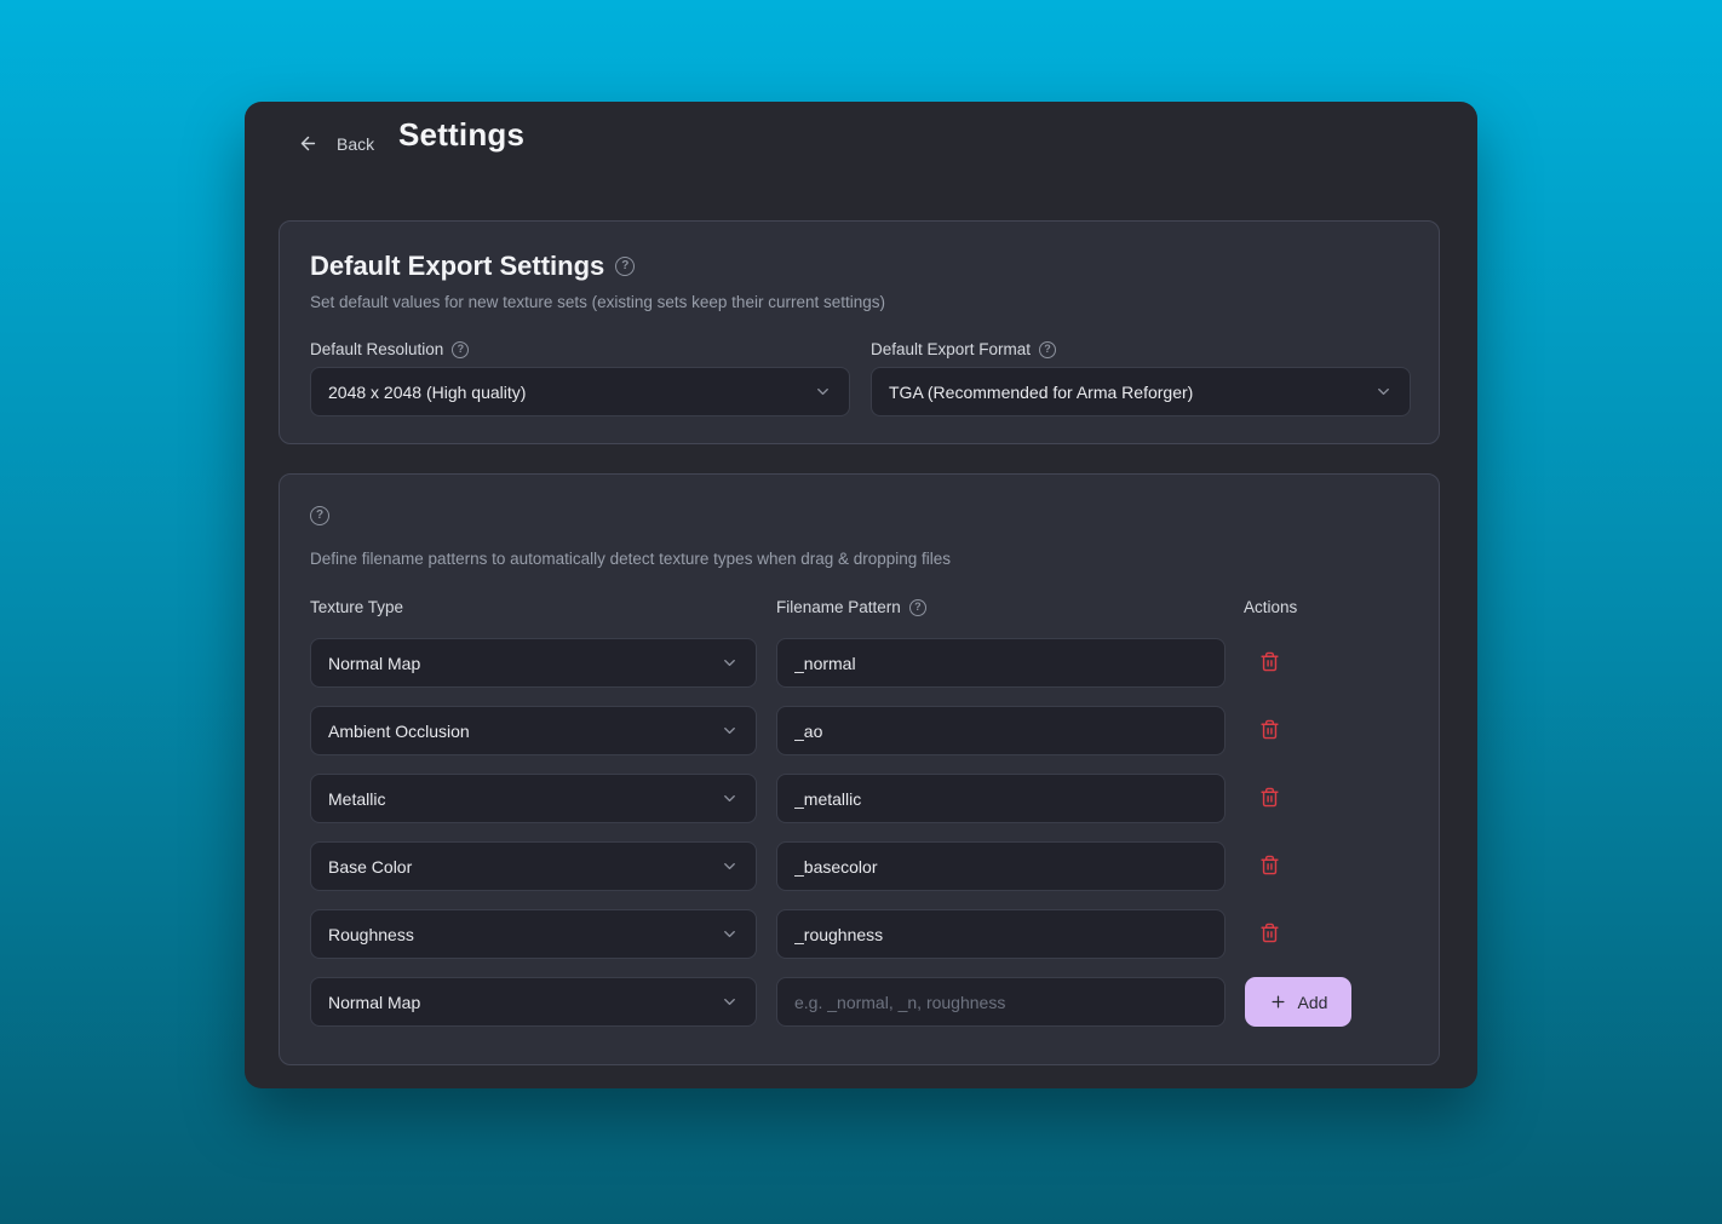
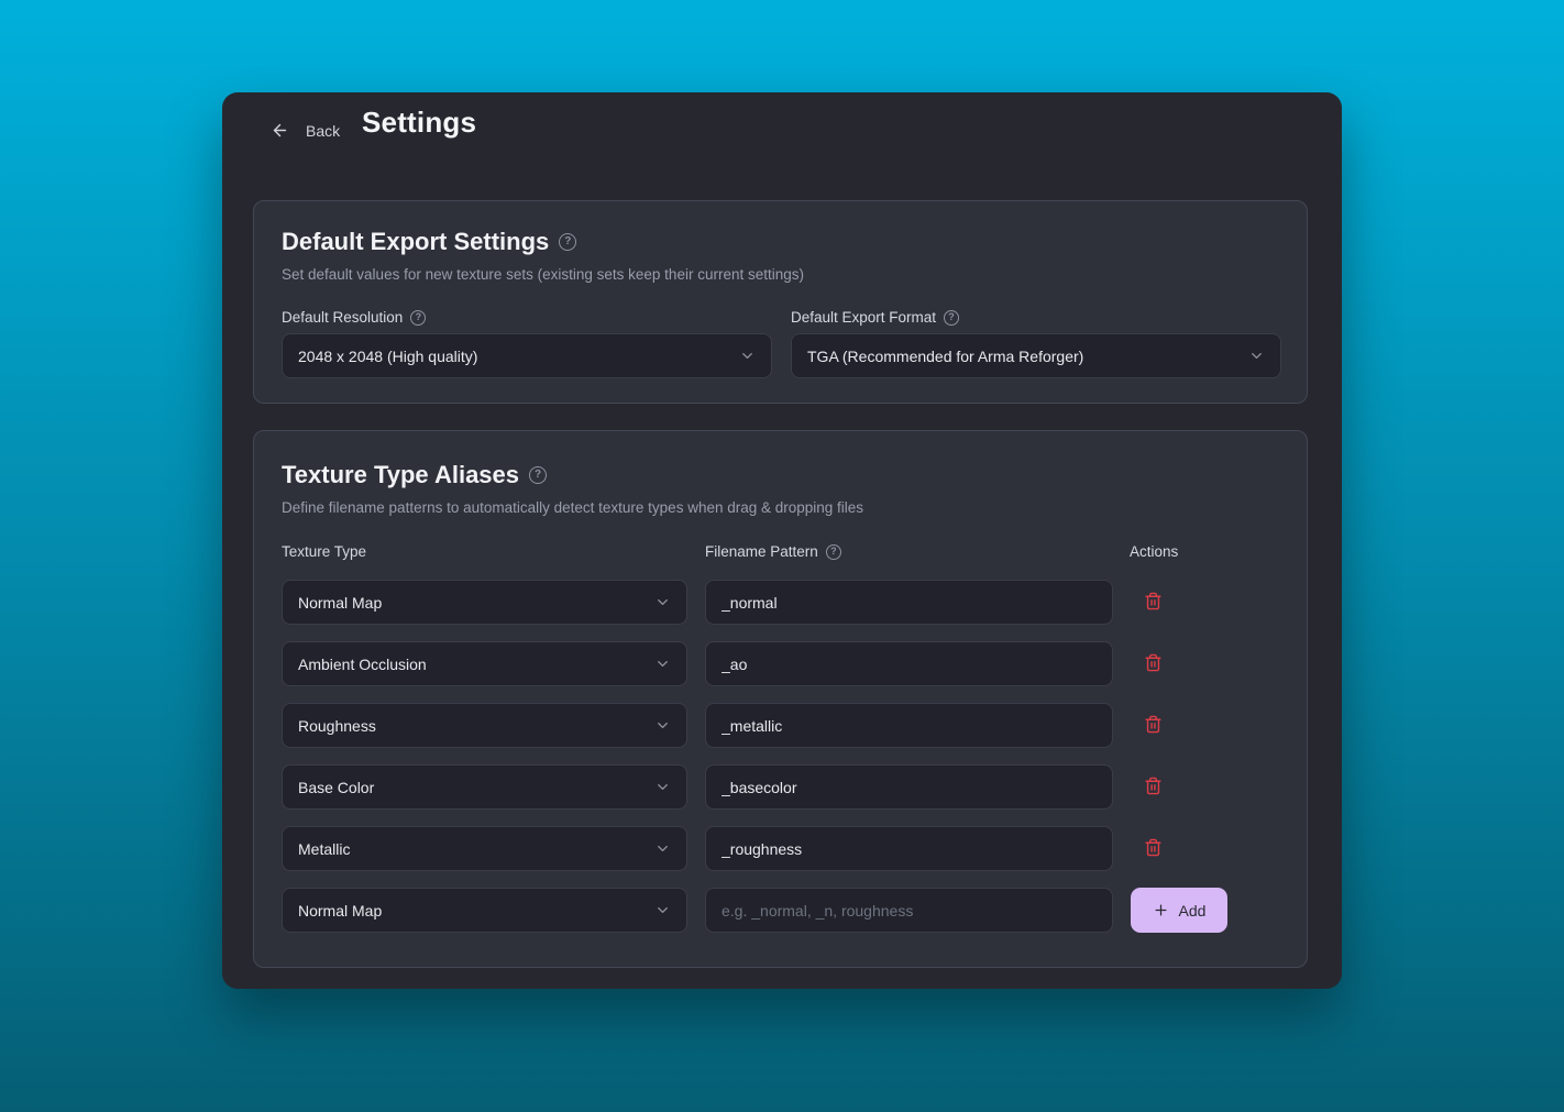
  Back
  Settings
  Default Export Settings
  ?
  Set default values for new texture sets (existing sets keep their current settings)
  Default Resolution
  ?
  2048 x 2048 (High quality)
  Default Export Format
  ?
  TGA (Recommended for Arma Reforger)
+ Texture Type Aliases
  ?
  Define filename patterns to automatically detect texture types when drag & dropping files
  Texture Type
  Filename Pattern
  ?
  Actions
  Normal Map
  _normal
  Ambient Occlusion
  _ao
- Metallic
+ Roughness
  _metallic
  Base Color
  _basecolor
- Roughness
+ Metallic
  _roughness
  Normal Map
  e.g. _normal, _n, roughness
  Add
